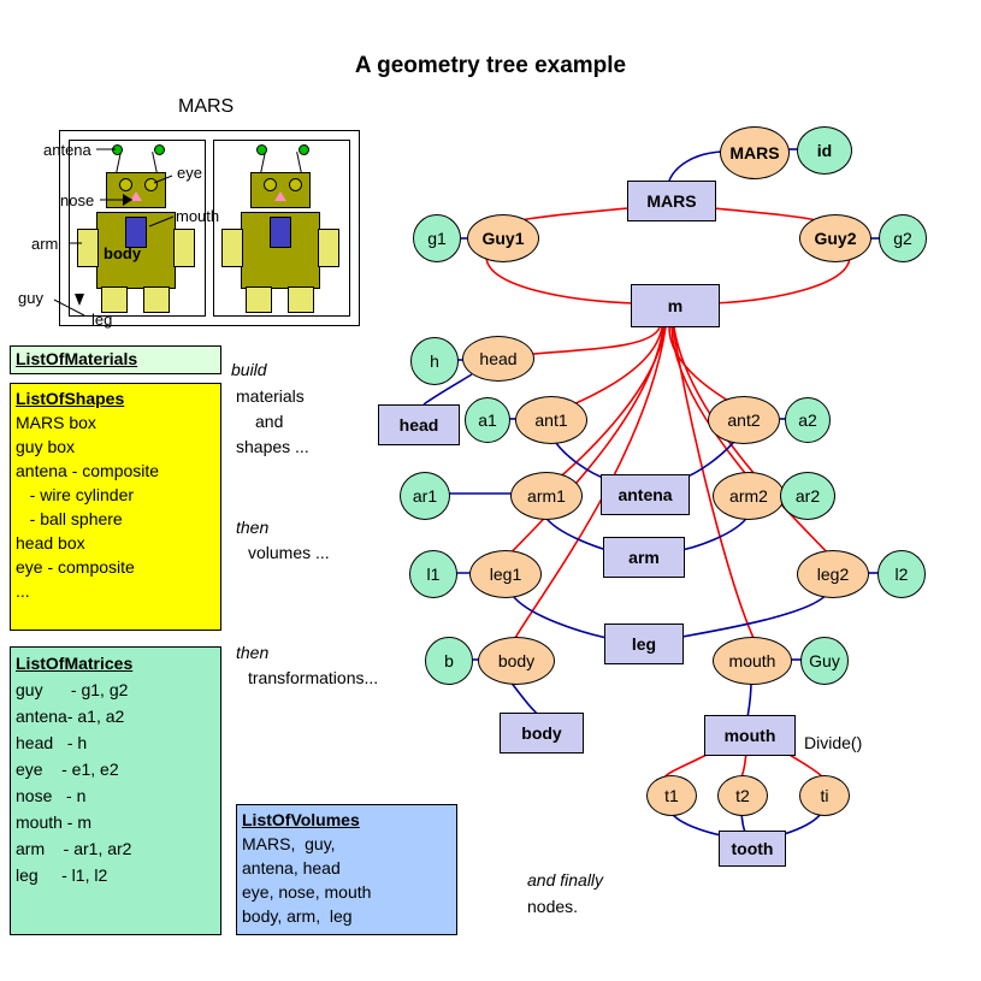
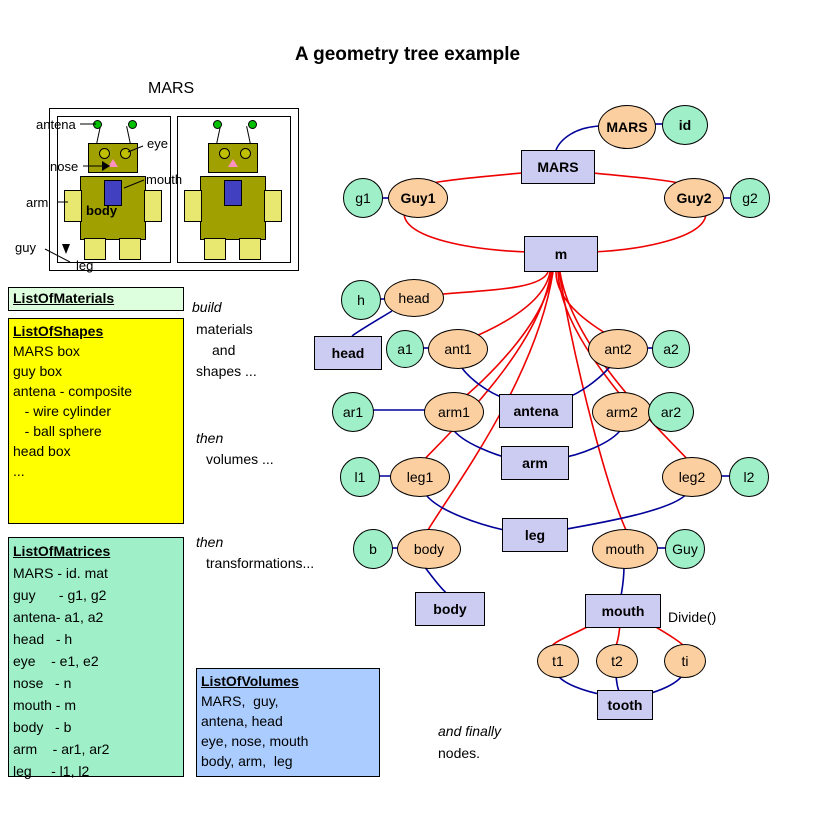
  A geometry tree example
  MARS
  antena
  eye
  nose
  mouth
  arm
  body
  guy
  leg
  ListOfMaterials
  ListOfShapes
  MARS box
  guy box
  antena - composite
  - wire cylinder
  - ball sphere
  head box
- eye - composite
  ...
  ListOfMatrices
+ MARS - id. mat
  guy - g1, g2
  antena- a1, a2
  head - h
  eye - e1, e2
  nose - n
  mouth - m
+ body - b
  arm - ar1, ar2
  leg - l1, l2
  ListOfVolumes
  MARS, guy,
  antena, head
  eye, nose, mouth
  body, arm, leg
  build
  materials
  and
  shapes ...
  then
  volumes ...
  then
  transformations...
  and finally
  nodes.
  Divide()
  MARS
  id
  MARS
  g1
  Guy1
  Guy2
  g2
  m
  h
  head
  head
  a1
  ant1
  ant2
  a2
  ar1
  arm1
  antena
  arm2
  ar2
  l1
  leg1
  arm
  leg2
  l2
  b
  body
  leg
  mouth
  Guy
  body
  mouth
  t1
  t2
  ti
  tooth
